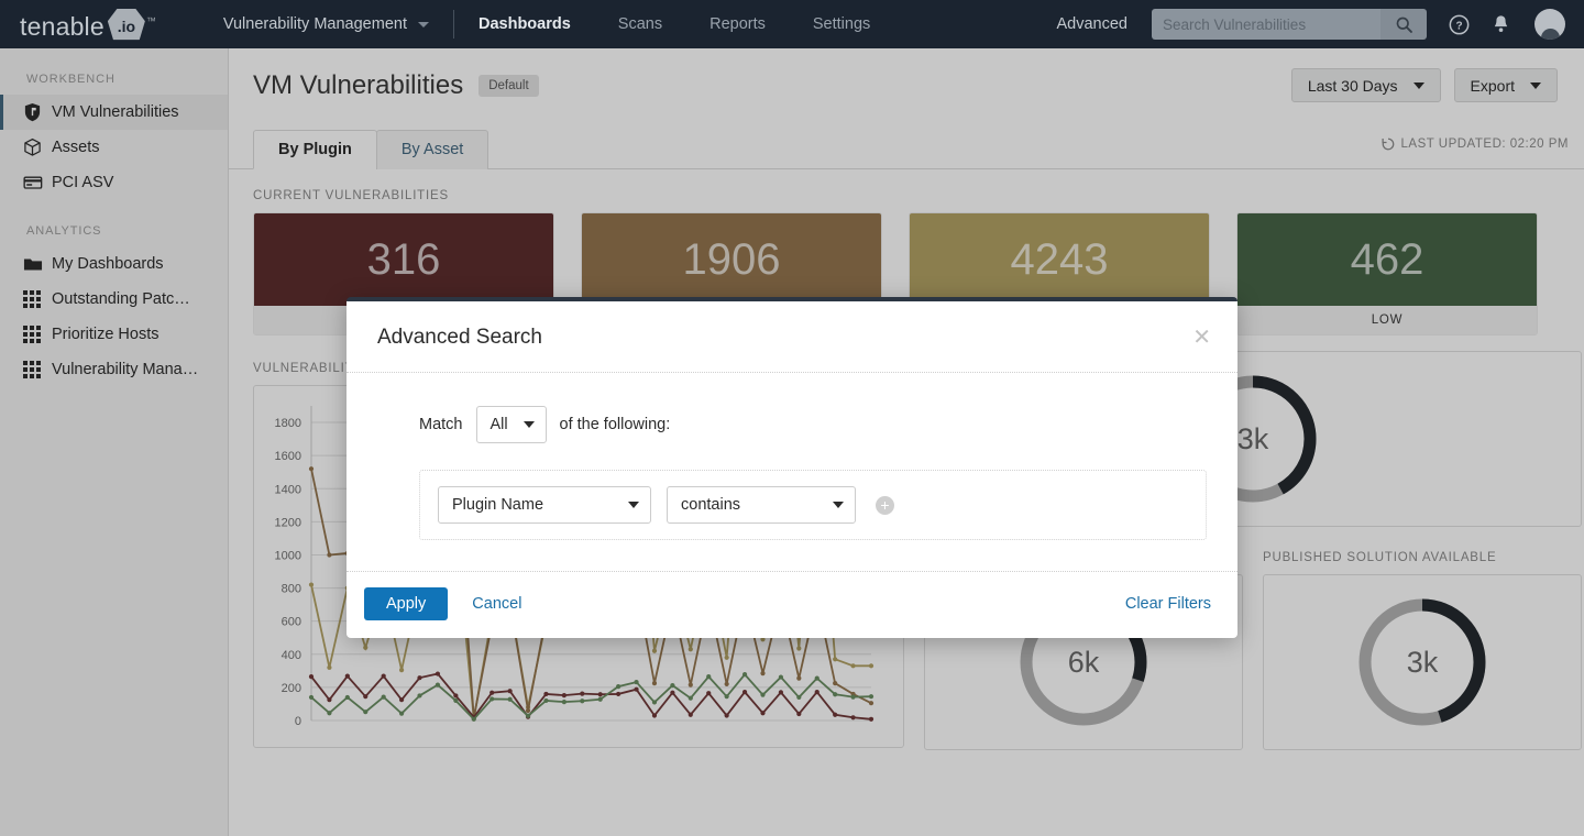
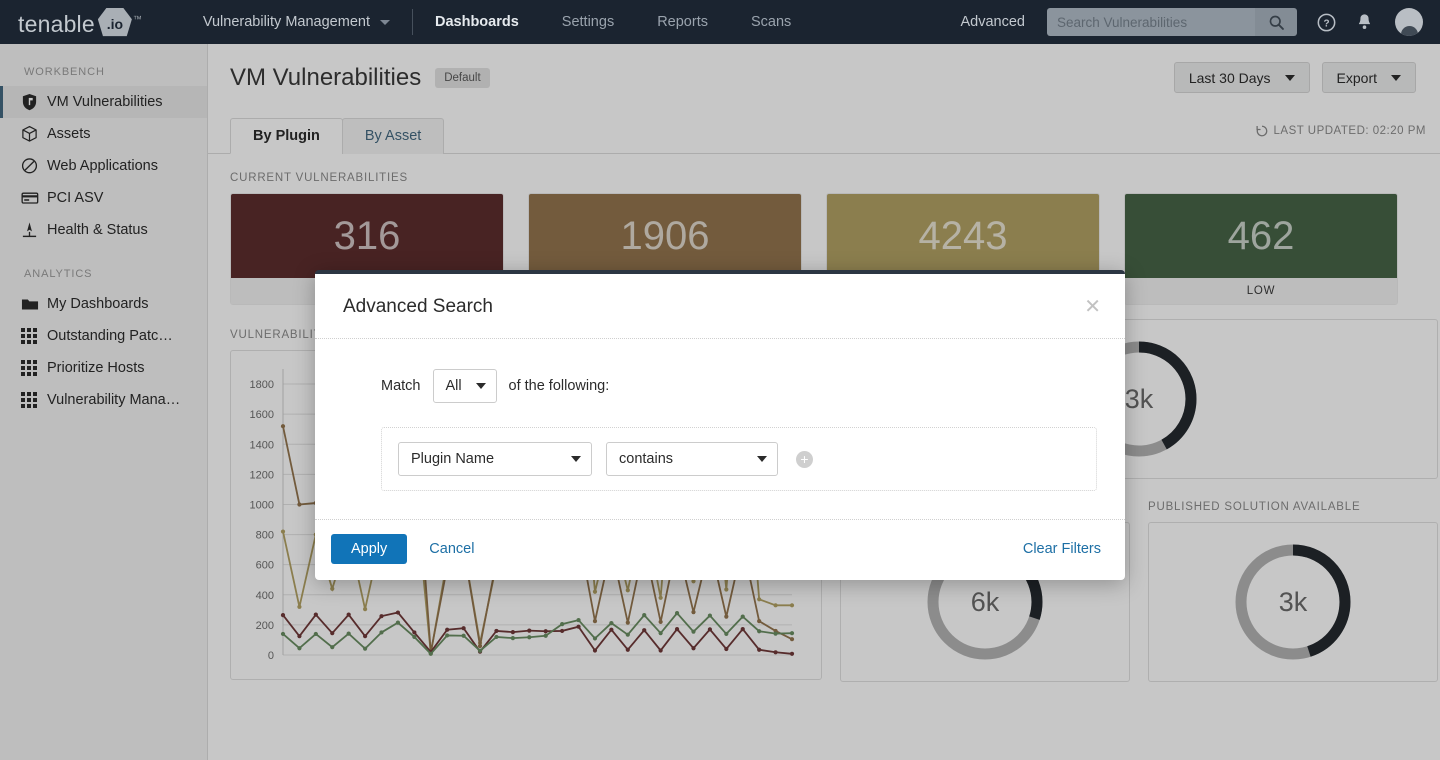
  tenable
  .io
  ™
  Vulnerability Management
  Dashboards
- Scans
+ Settings
  Reports
- Settings
+ Scans
  Advanced
  Search Vulnerabilities
  ?
  WORKBENCH
  VM Vulnerabilities
  Assets
+ Web Applications
  PCI ASV
+ Health & Status
  ANALYTICS
  My Dashboards
  Outstanding Patc…
  Prioritize Hosts
  Vulnerability Mana…
  VM Vulnerabilities
  Default
  Last 30 Days
  Export
  By Plugin
  By Asset
  LAST UPDATED: 02:20 PM
  CURRENT VULNERABILITIES
  316
  1906
  4243
  462
  LOW
  VULNERABILI
  0
  200
  400
  600
  800
  1000
  1200
  1400
  1600
  1800
  3k
  6k
  PUBLISHED SOLUTION AVAILABLE
  3k
  Advanced Search
  ✕
  Match
  All
  of the following:
  Plugin Name
  contains
  +
  Apply
  Cancel
  Clear Filters
